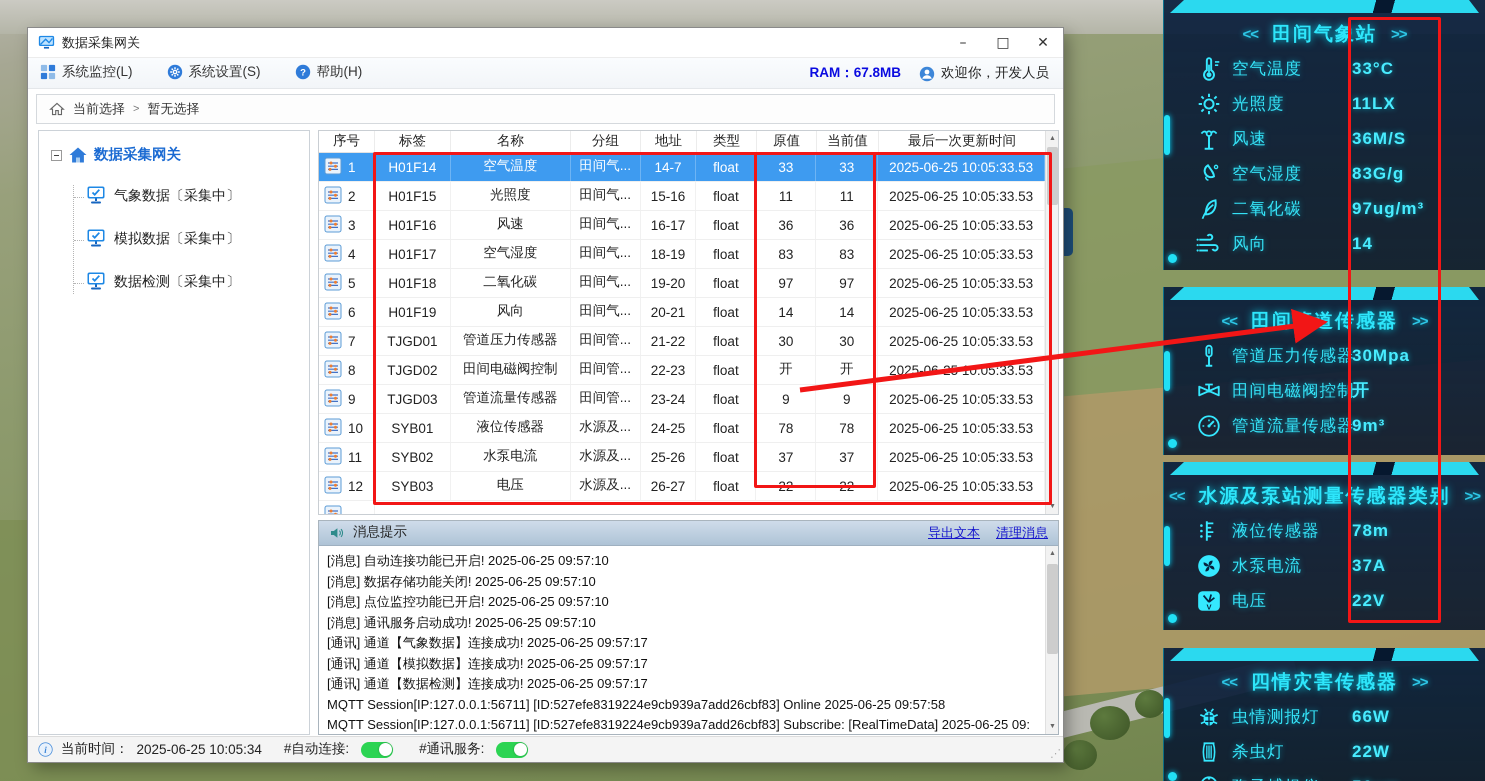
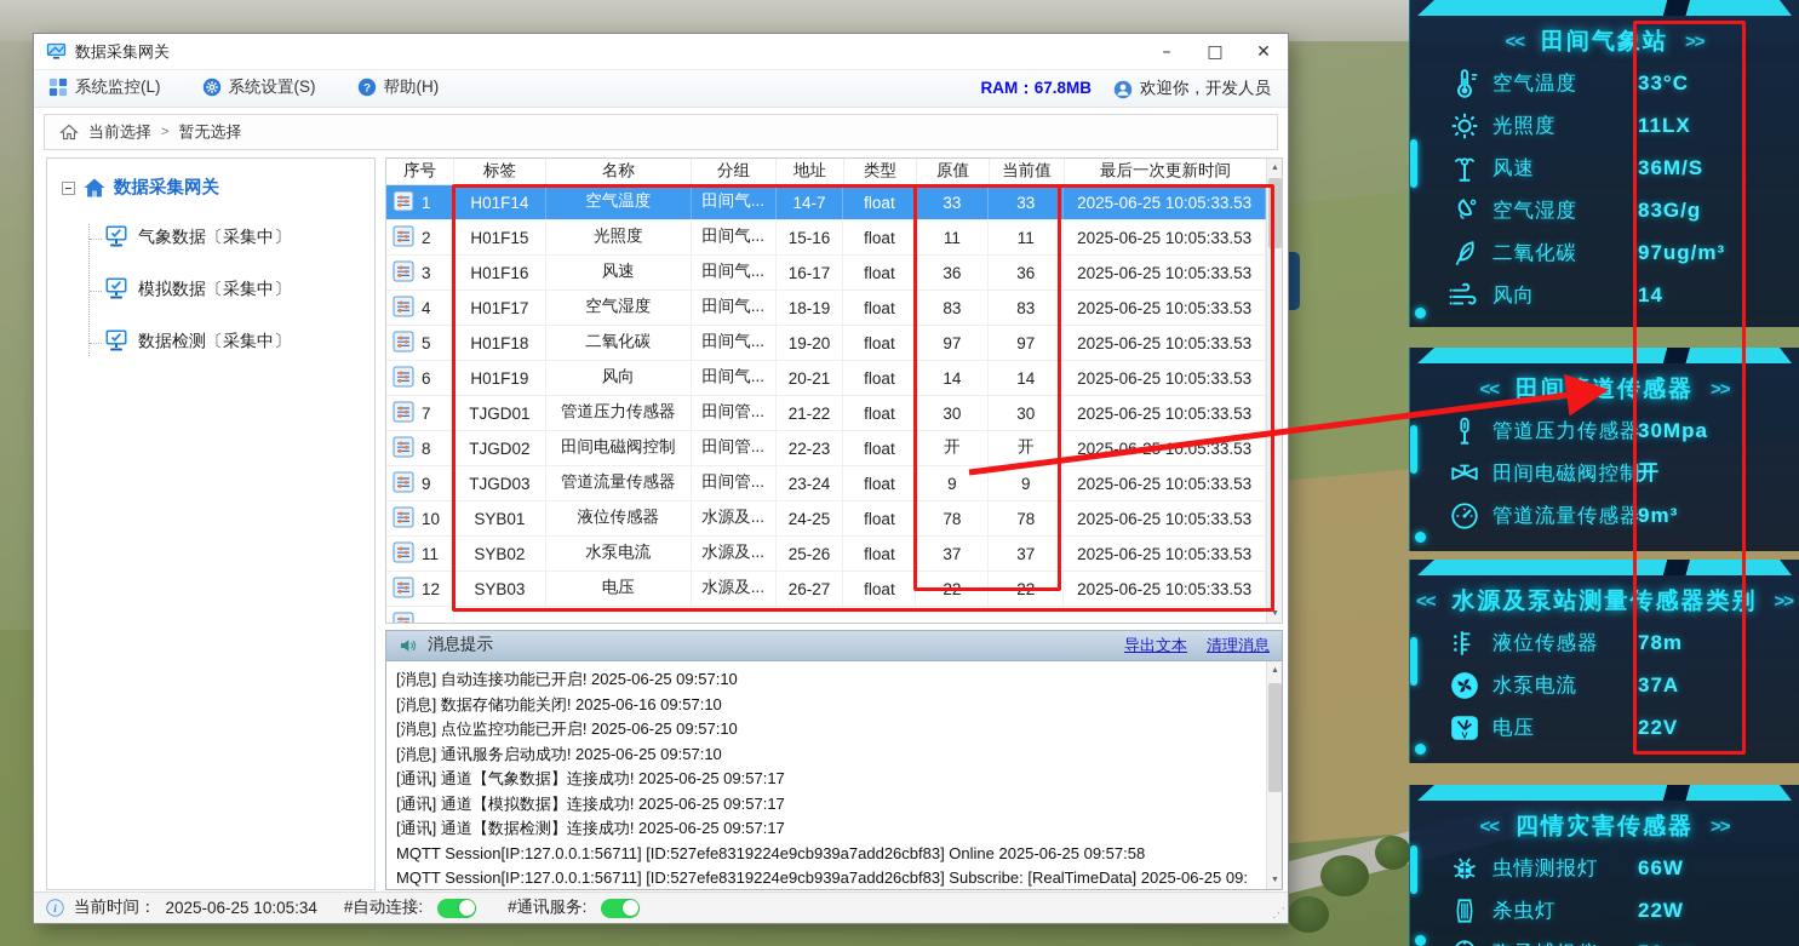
  数据采集网关
  –
  □
  ✕
  系统监控(L)
  系统设置(S)
  ?
  帮助(H)
  RAM：67.8MB
  欢迎你，开发人员
  当前选择
  >
  暂无选择
  数据采集网关
  气象数据〔采集中〕
  模拟数据〔采集中〕
  数据检测〔采集中〕
  序号
  标签
  名称
  分组
  地址
  类型
  原值
  当前值
  最后一次更新时间
  1
  H01F14
  空气温度
  田间气...
  14-7
  float
  33
  33
  2025-06-25 10:05:33.53
  2
  H01F15
  光照度
  田间气...
  15-16
  float
  11
  11
  2025-06-25 10:05:33.53
  3
  H01F16
  风速
  田间气...
  16-17
  float
  36
  36
  2025-06-25 10:05:33.53
  4
  H01F17
  空气湿度
  田间气...
  18-19
  float
  83
  83
  2025-06-25 10:05:33.53
  5
  H01F18
  二氧化碳
  田间气...
  19-20
  float
  97
  97
  2025-06-25 10:05:33.53
  6
  H01F19
  风向
  田间气...
  20-21
  float
  14
  14
  2025-06-25 10:05:33.53
  7
  TJGD01
  管道压力传感器
  田间管...
  21-22
  float
  30
  30
  2025-06-25 10:05:33.53
  8
  TJGD02
  田间电磁阀控制
  田间管...
  22-23
  float
  开
  开
  2025-06:05:33.53
  9
  TJGD03
  管道流量传感器
  田间管...
  23-24
  float
  9
  9
  2025-06-25 10:05:33.53
  10
  SYB01
  液位传感器
  水源及...
  24-25
  float
  78
  78
  2025-06-25 10:05:33.53
  11
  SYB02
  水泵电流
  水源及...
  25-26
  float
  37
  37
  2025-06-25 10:05:33.53
  12
  SYB03
  电压
  水源及...
  26-27
  float
  22
  22
  2025-06-25 10:05:33.53
  消息提示
  导出文本
  清理消息
  [消息] 自动连接功能已开启! 2025-06-25 09:57:10
- [消息] 数据存储功能关闭! 2025-06-25 09:57:10
+ [消息] 数据存储功能关闭! 2025-06-16 09:57:10
  [消息] 点位监控功能已开启! 2025-06-25 09:57:10
  [消息] 通讯服务启动成功! 2025-06-25 09:57:10
  [通讯] 通道【气象数据】连接成功! 2025-06-25 09:57:17
  [通讯] 通道【模拟数据】连接成功! 2025-06-25 09:57:17
  [通讯] 通道【数据检测】连接成功! 2025-06-25 09:57:17
  MQTT Session[IP:127.0.0.1:56711] [ID:527efe8319224e9cb939a7add26cbf83] Online 2025-06-25 09:57:58
  MQTT Session[IP:127.0.0.1:56711] [ID:527efe8319224e9cb939a7add26cbf83] Subscribe: [RealTimeData] 2025-06-25 09:
  i
  当前时间：
  2025-06-25 10:05:34
  #自动连接:
  #通讯服务:
  ⋰
  <<
  田间气象站
  >>
  空气温度
  33°C
  光照度
  11LX
  风速
  36M/S
  空气湿度
  83G/g
  二氧化碳
  97ug/m³
  风向
  14
  <<
  田间管道传感器
  >>
  管道压力传感器
  30Mpa
  田间电磁阀控制
  开
  管道流量传感器
  9m³
  <<
  水源及泵站测量传感器类别
  >>
  液位传感器
  78m
  水泵电流
  37A
  V
  电压
  22V
  <<
  四情灾害传感器
  >>
  虫情测报灯
  66W
  杀虫灯
  22W
